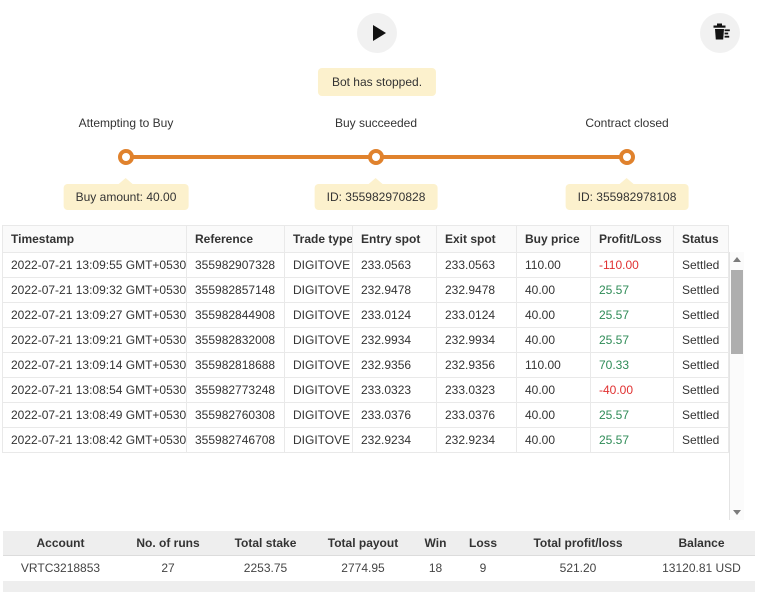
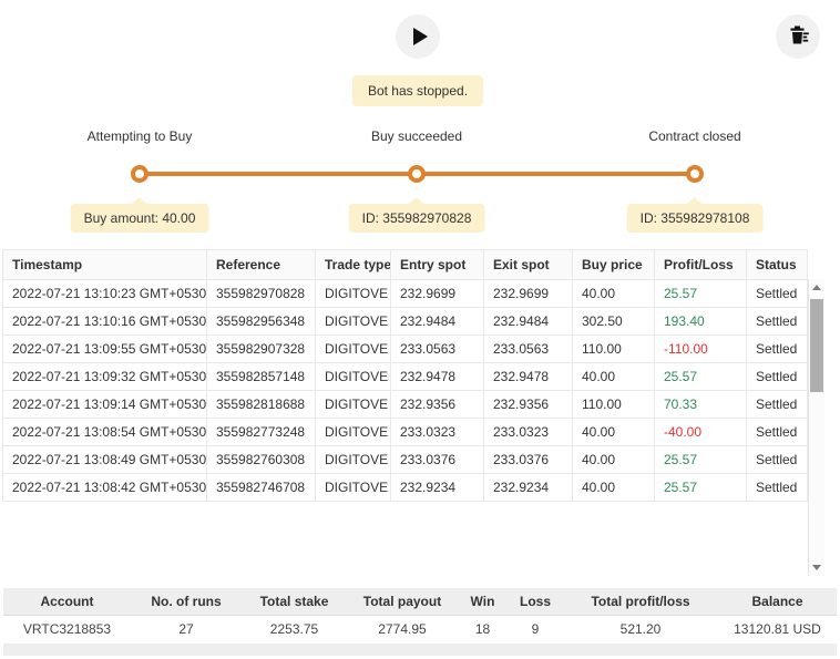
  Bot has stopped.
  Attempting to Buy
  Buy succeeded
  Contract closed
  Buy amount: 40.00
  ID: 355982970828
  ID: 355982978108
  Timestamp	Reference	Trade type	Entry spot	Exit spot	Buy price	Profit/Loss	Status
+ 2022-07-21 13:10:23 GMT+0530	355982970828	DIGITOVE	232.9699	232.9699	40.00	25.57	Settled
+ 2022-07-21 13:10:16 GMT+0530	355982956348	DIGITOVE	232.9484	232.9484	302.50	193.40	Settled
  2022-07-21 13:09:55 GMT+0530	355982907328	DIGITOVE	233.0563	233.0563	110.00	-110.00	Settled
  2022-07-21 13:09:32 GMT+0530	355982857148	DIGITOVE	232.9478	232.9478	40.00	25.57	Settled
- 2022-07-21 13:09:27 GMT+0530	355982844908	DIGITOVE	233.0124	233.0124	40.00	25.57	Settled
- 2022-07-21 13:09:21 GMT+0530	355982832008	DIGITOVE	232.9934	232.9934	40.00	25.57	Settled
  2022-07-21 13:09:14 GMT+0530	355982818688	DIGITOVE	232.9356	232.9356	110.00	70.33	Settled
  2022-07-21 13:08:54 GMT+0530	355982773248	DIGITOVE	233.0323	233.0323	40.00	-40.00	Settled
  2022-07-21 13:08:49 GMT+0530	355982760308	DIGITOVE	233.0376	233.0376	40.00	25.57	Settled
  2022-07-21 13:08:42 GMT+0530	355982746708	DIGITOVE	232.9234	232.9234	40.00	25.57	Settled
  Account	No. of runs	Total stake	Total payout	Win	Loss	Total profit/loss	Balance
  VRTC3218853	27	2253.75	2774.95	18	9	521.20	13120.81 USD
